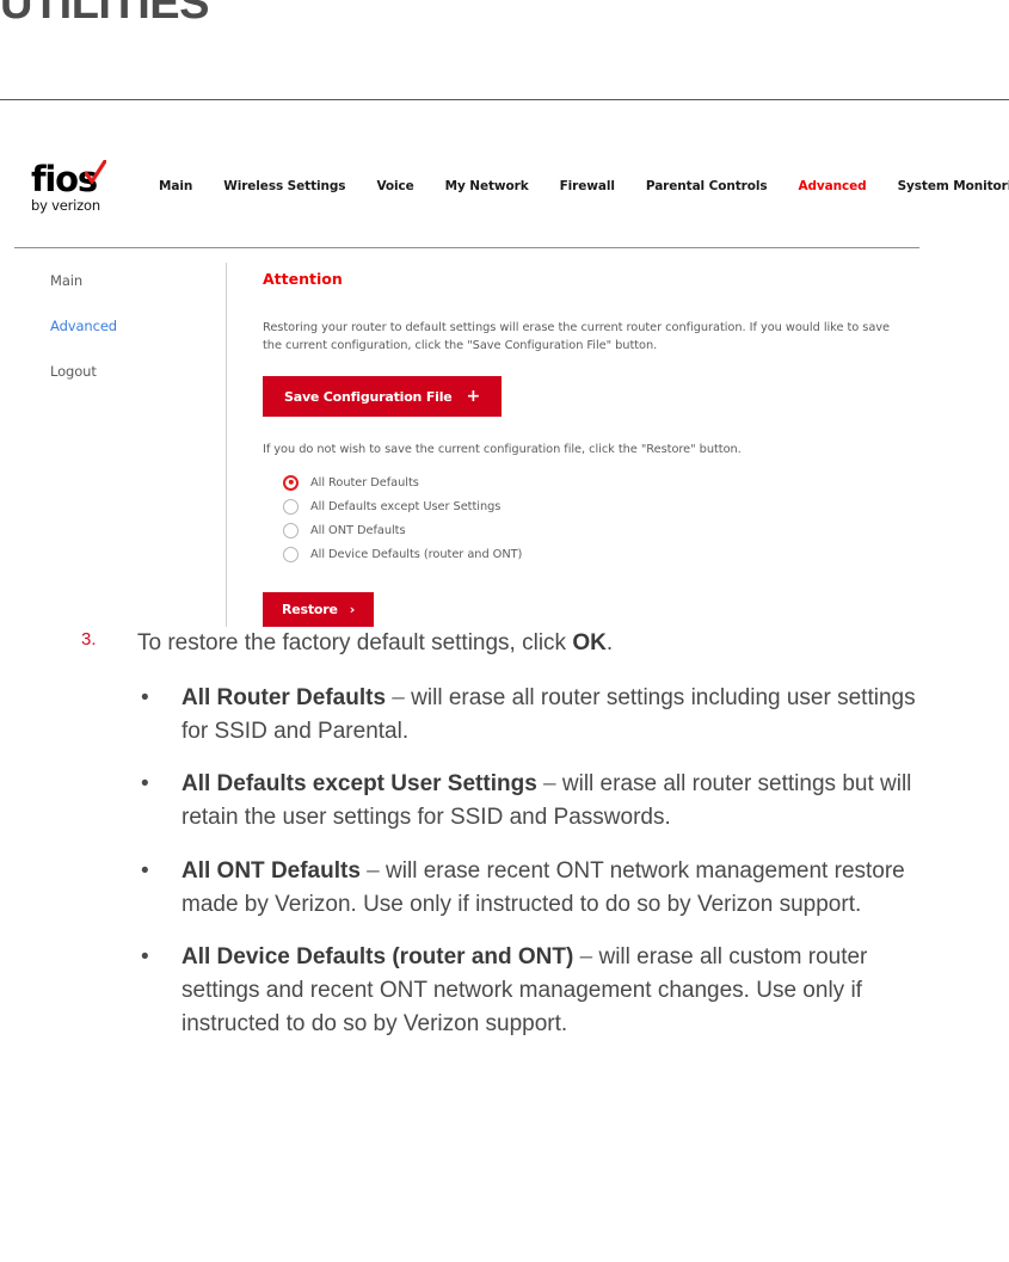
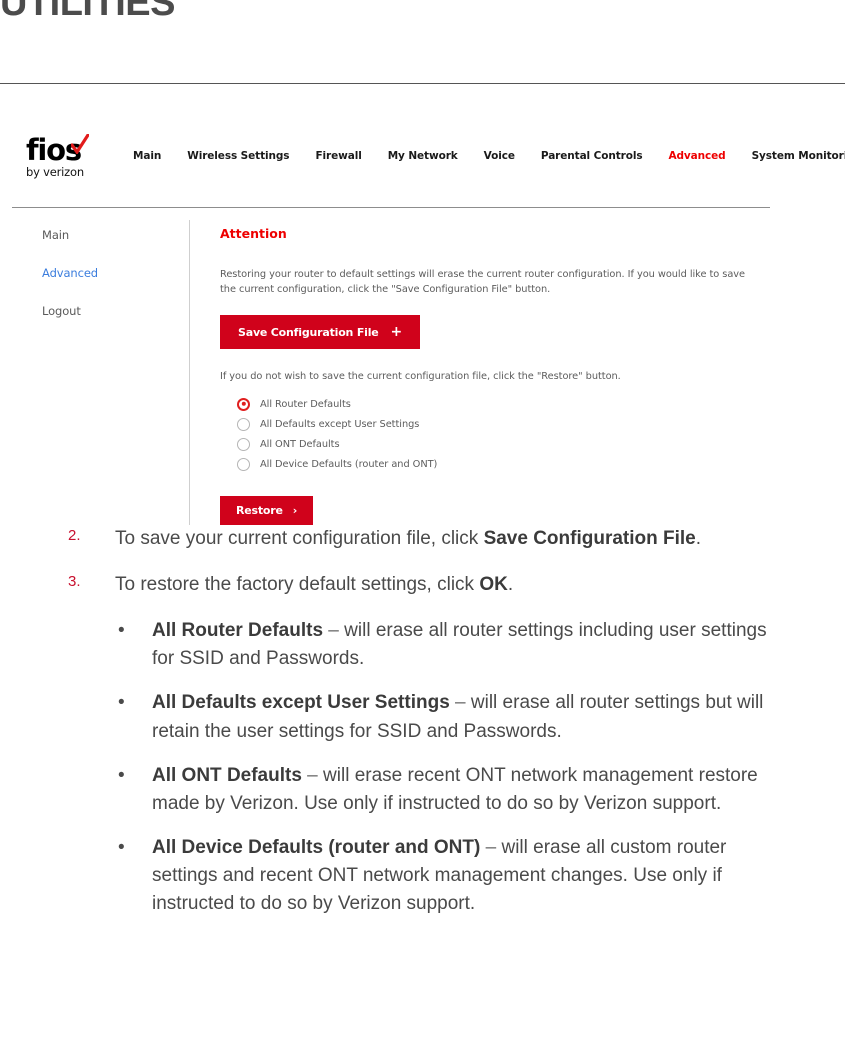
  UTILITIES
  fios
  by verizon
  Main
  Wireless Settings
- Voice
+ Firewall
  My Network
- Firewall
+ Voice
  Parental Controls
  Advanced
  System Monitor
  Main
  Advanced
  Logout
  Attention
  Restoring your router to default settings will erase the current router configuration. If you would like to save the current configuration, click the "Save Configuration File" button.
  Save Configuration File
  +
  If you do not wish to save the current configuration file, click the "Restore" button.
  All Router Defaults
  All Defaults except User Settings
  All ONT Defaults
  All Device Defaults (router and ONT)
  Restore
  ›
+ 2.
+ To save your current configuration file, click Save Configuration File.
  3.
  To restore the factory default settings, click OK.
  •
- All Router Defaults – will erase all router settings including user settings for SSID and Parental.
+ All Router Defaults – will erase all router settings including user settings for SSID and Passwords.
  •
  All Defaults except User Settings – will erase all router settings but will retain the user settings for SSID and Passwords.
  •
  All ONT Defaults – will erase recent ONT network management restore made by Verizon. Use only if instructed to do so by Verizon support.
  •
  All Device Defaults (router and ONT) – will erase all custom router settings and recent ONT network management changes. Use only if instructed to do so by Verizon support.
